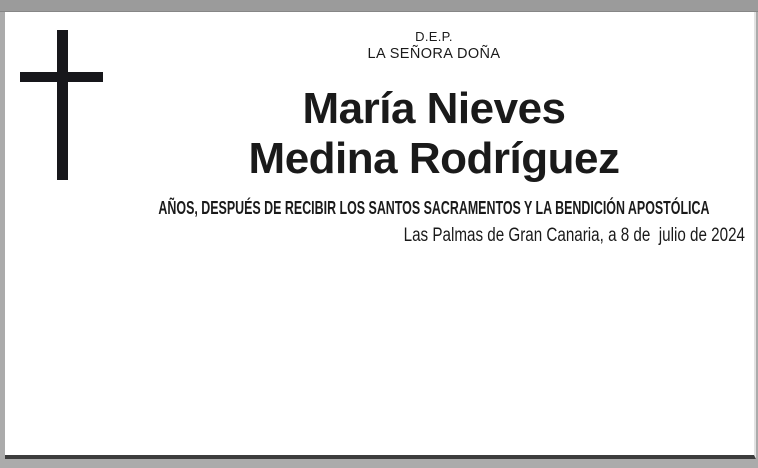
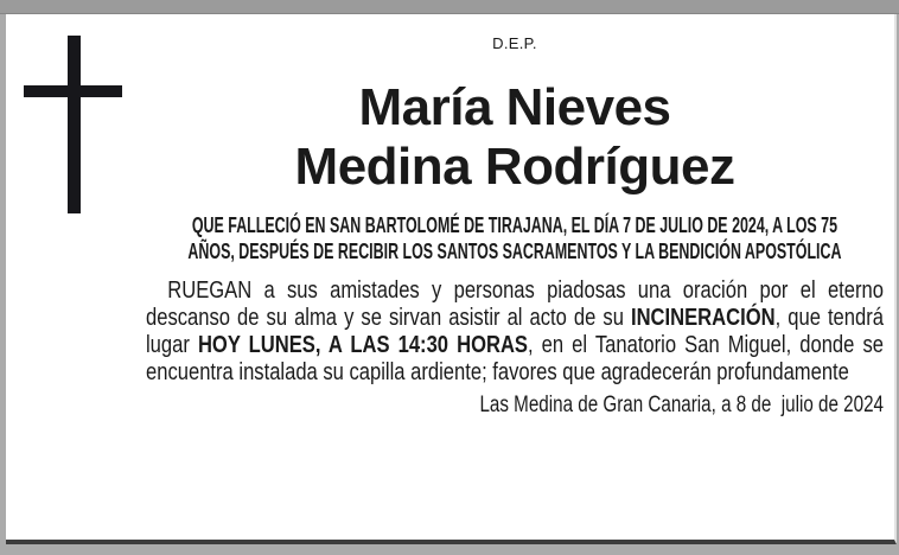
  D.E.P.
- LA SEÑORA DOÑA
  María Nieves
  Medina Rodríguez
+ QUE FALLECIÓ EN SAN BARTOLOMÉ DE TIRAJANA, EL DÍA 7 DE JULIO DE 2024, A LOS 75
  AÑOS, DESPUÉS DE RECIBIR LOS SANTOS SACRAMENTOS Y LA BENDICIÓN APOSTÓLICA
+ RUEGAN a sus amistades y personas piadosas una oración por el eterno descanso de su alma y se sirvan asistir al acto de su INCINERACIÓN, que tendrá lugar HOY LUNES, A LAS 14:30 HORAS, en el Tanatorio San Miguel, donde se encuentra instalada su capilla ardiente; favores que agradecerán profundamente
- Las Palmas de Gran Canaria, a 8 de julio de 2024
+ Las Medina de Gran Canaria, a 8 de julio de 2024
